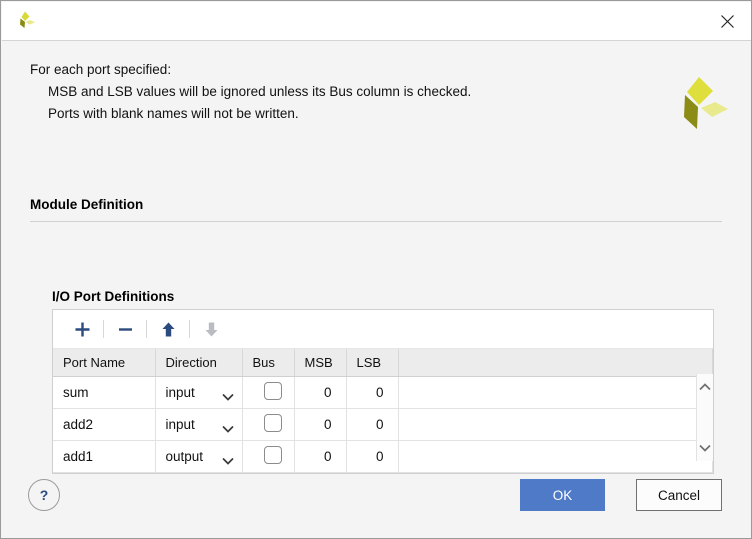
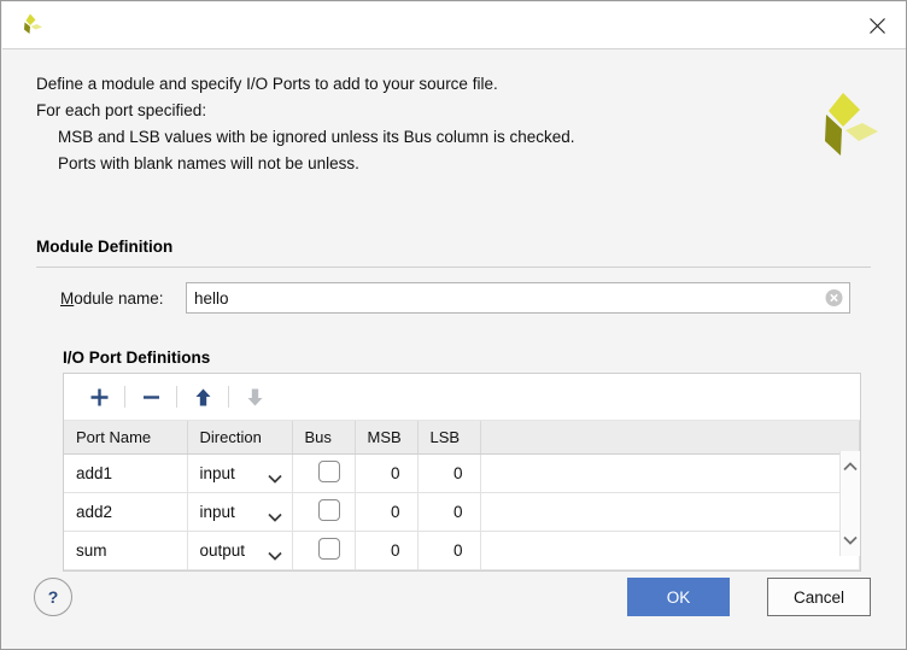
+ Define a module and specify I/O Ports to add to your source file.
  For each port specified:
- MSB and LSB values will be ignored unless its Bus column is checked.
+ MSB and LSB values with be ignored unless its Bus column is checked.
- Ports with blank names will not be written.
+ Ports with blank names will not be unless.
  Module Definition
+ Module name:
+ hello
  I/O Port Definitions
  Port Name	Direction	Bus	MSB	LSB
- sum	input		0	0
+ add1	input		0	0
  add2	input		0	0
- add1	output		0	0
+ sum	output		0	0
  ?
  OK
  Cancel
